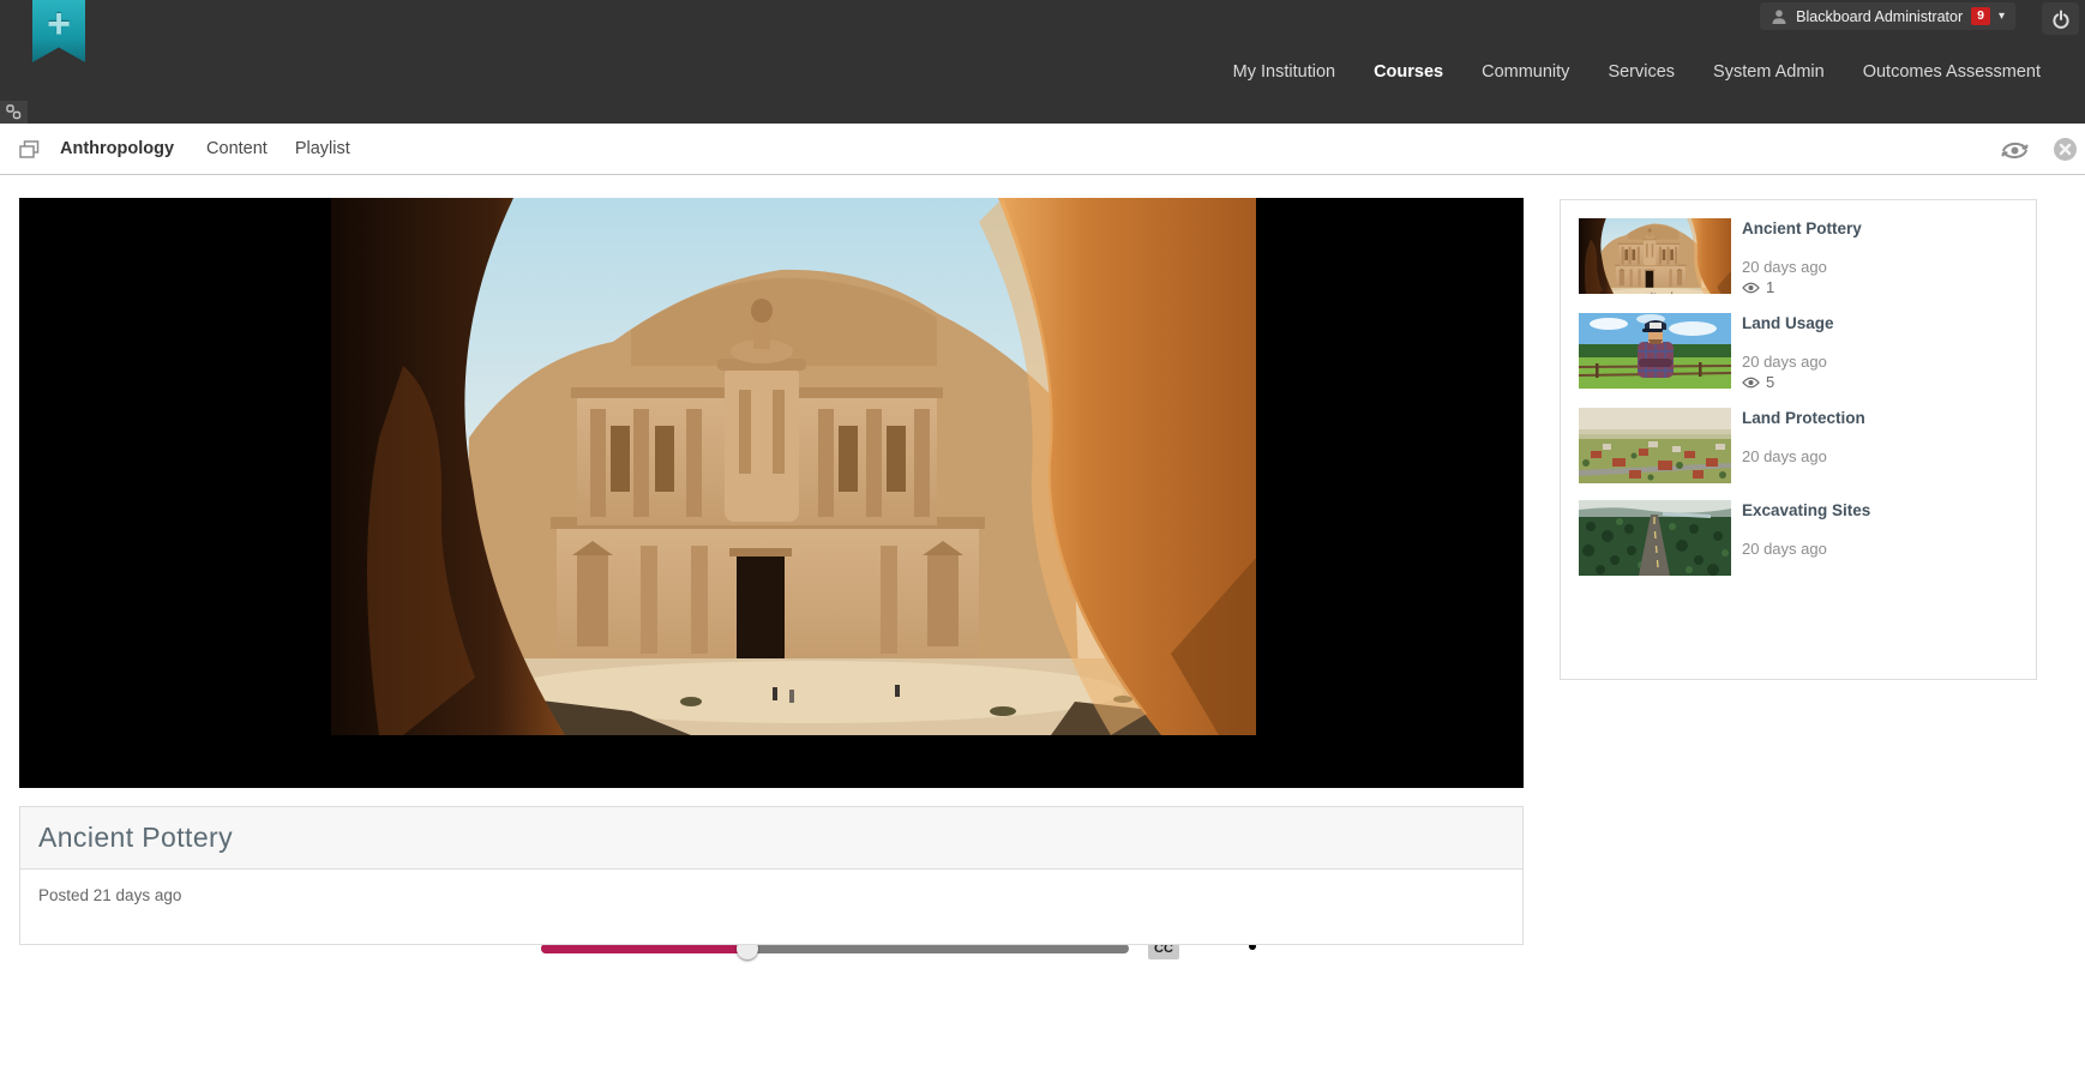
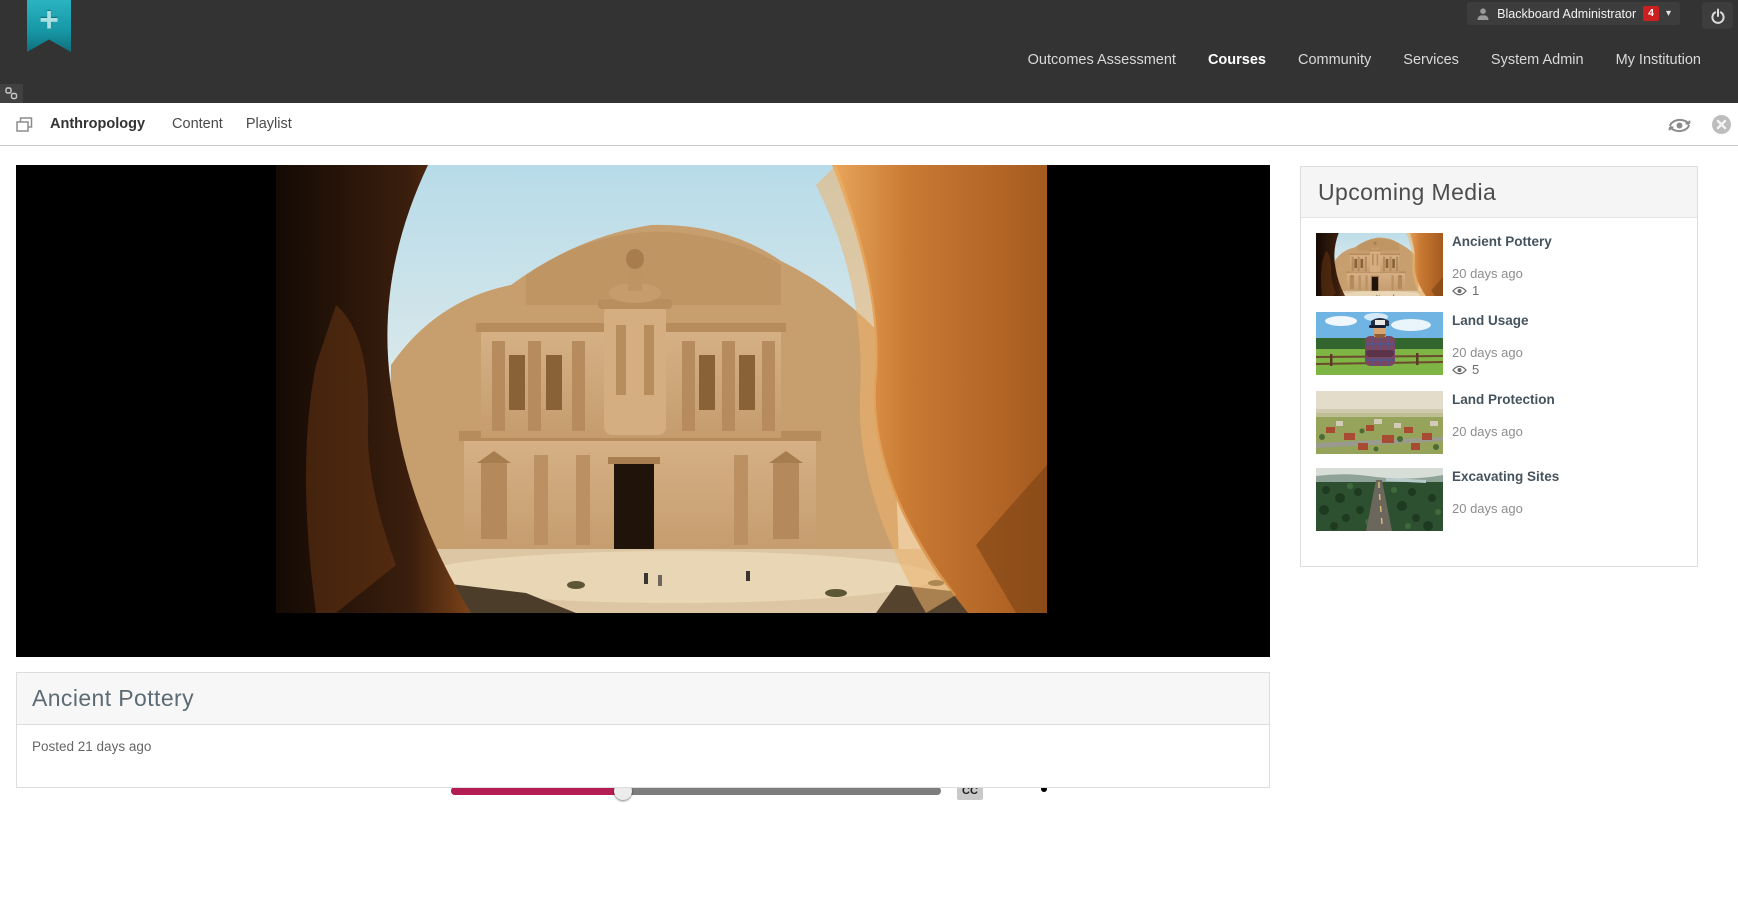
  +
  Blackboard Administrator
- 9
+ 4
  ▾
- My Institution
+ Outcomes Assessment
  Courses
  Community
  Services
  System Admin
- Outcomes Assessment
+ My Institution
  Anthropology
  Content
  Playlist
  06:24 / 15:06
  CC
  Ancient Pottery
  Posted 21 days ago
+ Upcoming Media
  Ancient Pottery
  20 days ago
  1
  Land Usage
  20 days ago
  5
  Land Protection
  20 days ago
  Excavating Sites
  20 days ago
